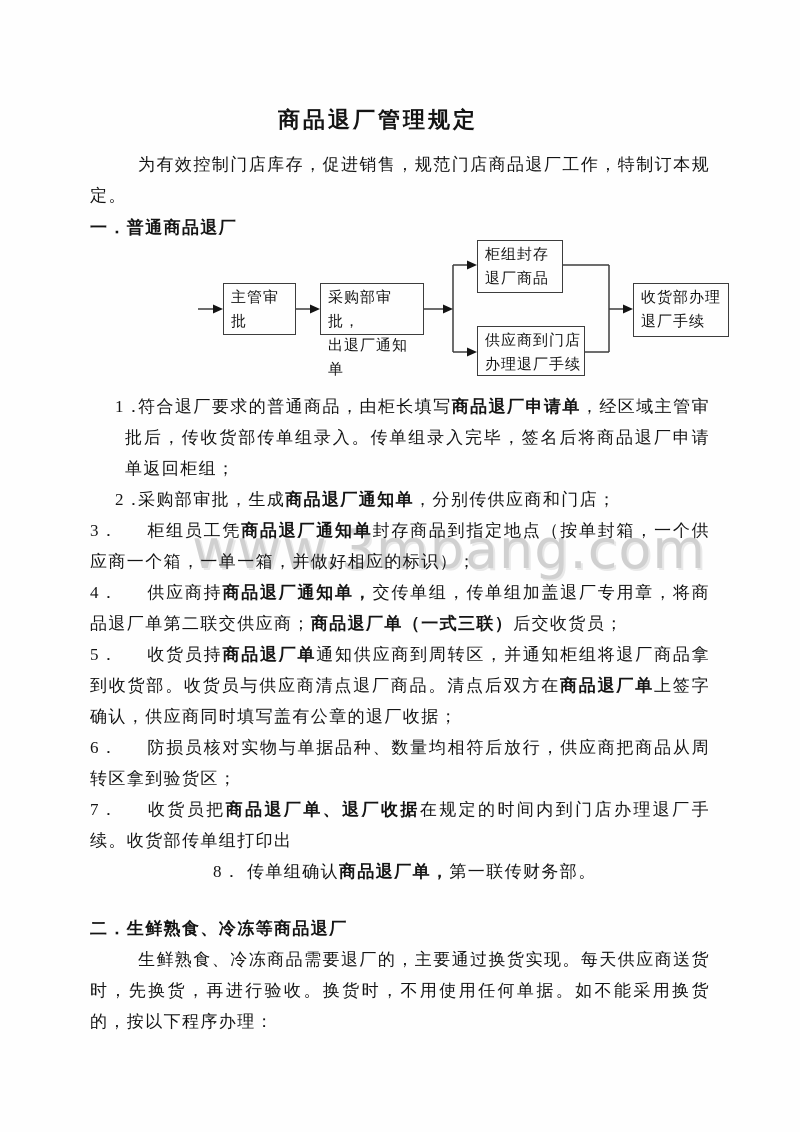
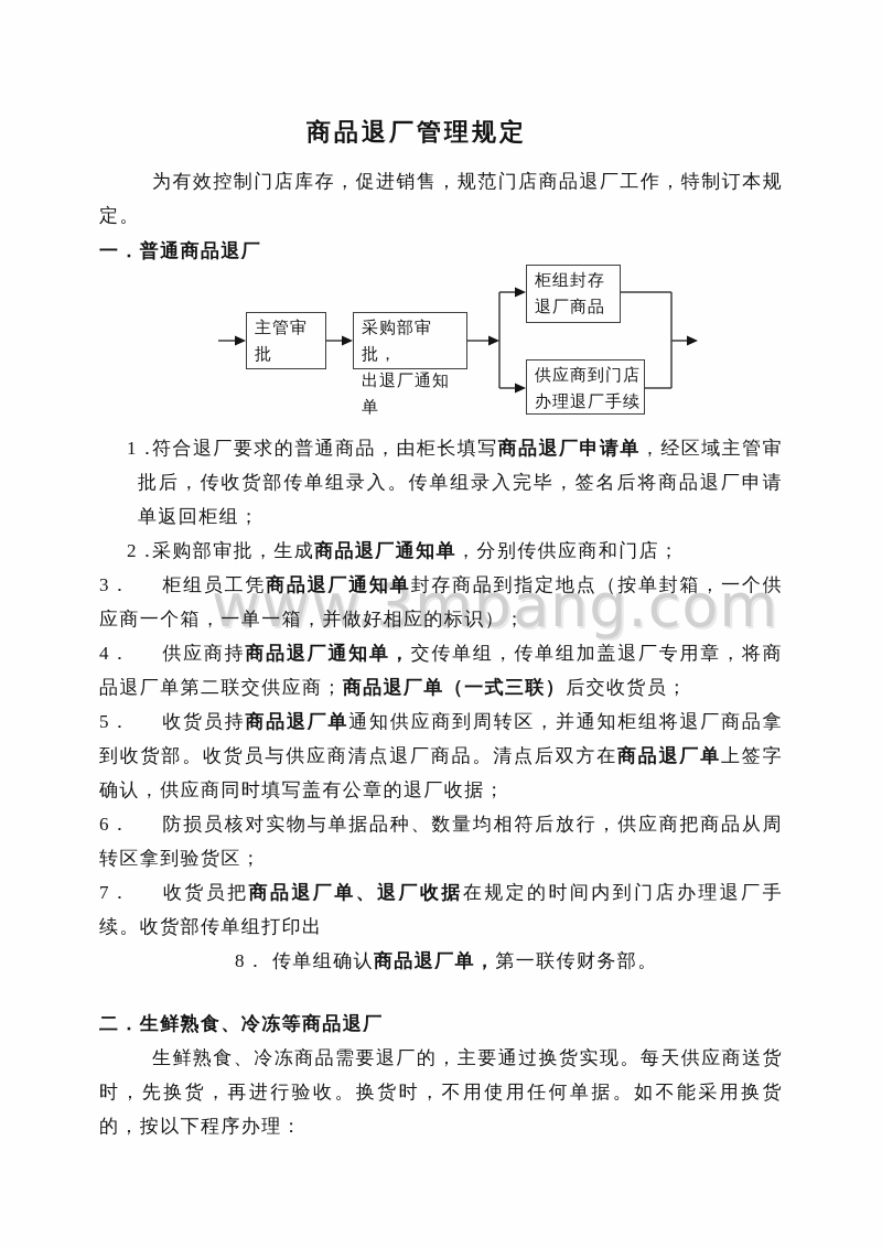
  www.3mbang.com
  商品退厂管理规定
  为有效控制门店库存，促进销售，规范门店商品退厂工作，特制订本规定。
  一．普通商品退厂
  主管审
  批
  采购部审批，
  出退厂通知单
  柜组封存
  退厂商品
  供应商到门店
  办理退厂手续
- 收货部办理
- 退厂手续
  1．符合退厂要求的普通商品，由柜长填写商品退厂申请单，经区域主管审批后，传收货部传单组录入。传单组录入完毕，签名后将商品退厂申请单返回柜组；
  2．采购部审批，生成商品退厂通知单，分别传供应商和门店；
  3． 柜组员工凭商品退厂通知单封存商品到指定地点（按单封箱，一个供应商一个箱，一单一箱，并做好相应的标识）；
  4． 供应商持商品退厂通知单，交传单组，传单组加盖退厂专用章，将商品退厂单第二联交供应商；商品退厂单（一式三联）后交收货员；
  5． 收货员持商品退厂单通知供应商到周转区，并通知柜组将退厂商品拿到收货部。收货员与供应商清点退厂商品。清点后双方在商品退厂单上签字确认，供应商同时填写盖有公章的退厂收据；
  6． 防损员核对实物与单据品种、数量均相符后放行，供应商把商品从周转区拿到验货区；
  7． 收货员把商品退厂单、退厂收据在规定的时间内到门店办理退厂手续。收货部传单组打印出
  8． 传单组确认商品退厂单，第一联传财务部。
  二．生鲜熟食、冷冻等商品退厂
  生鲜熟食、冷冻商品需要退厂的，主要通过换货实现。每天供应商送货时，先换货，再进行验收。换货时，不用使用任何单据。如不能采用换货的，按以下程序办理：
